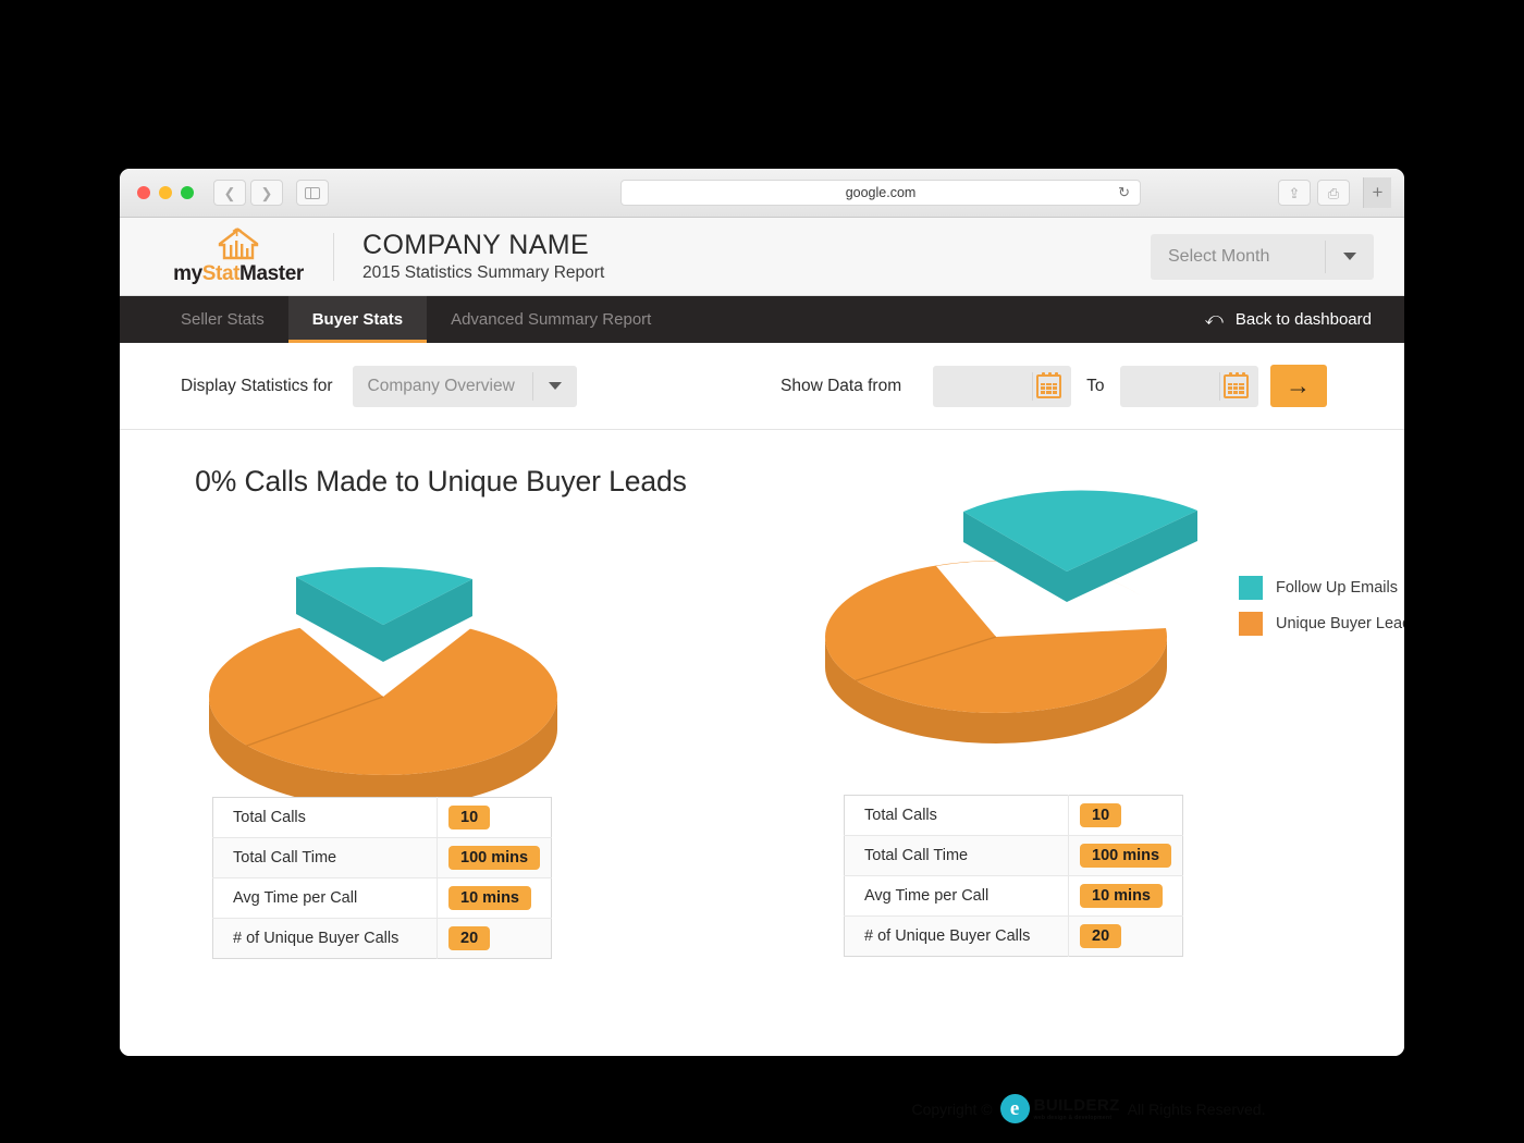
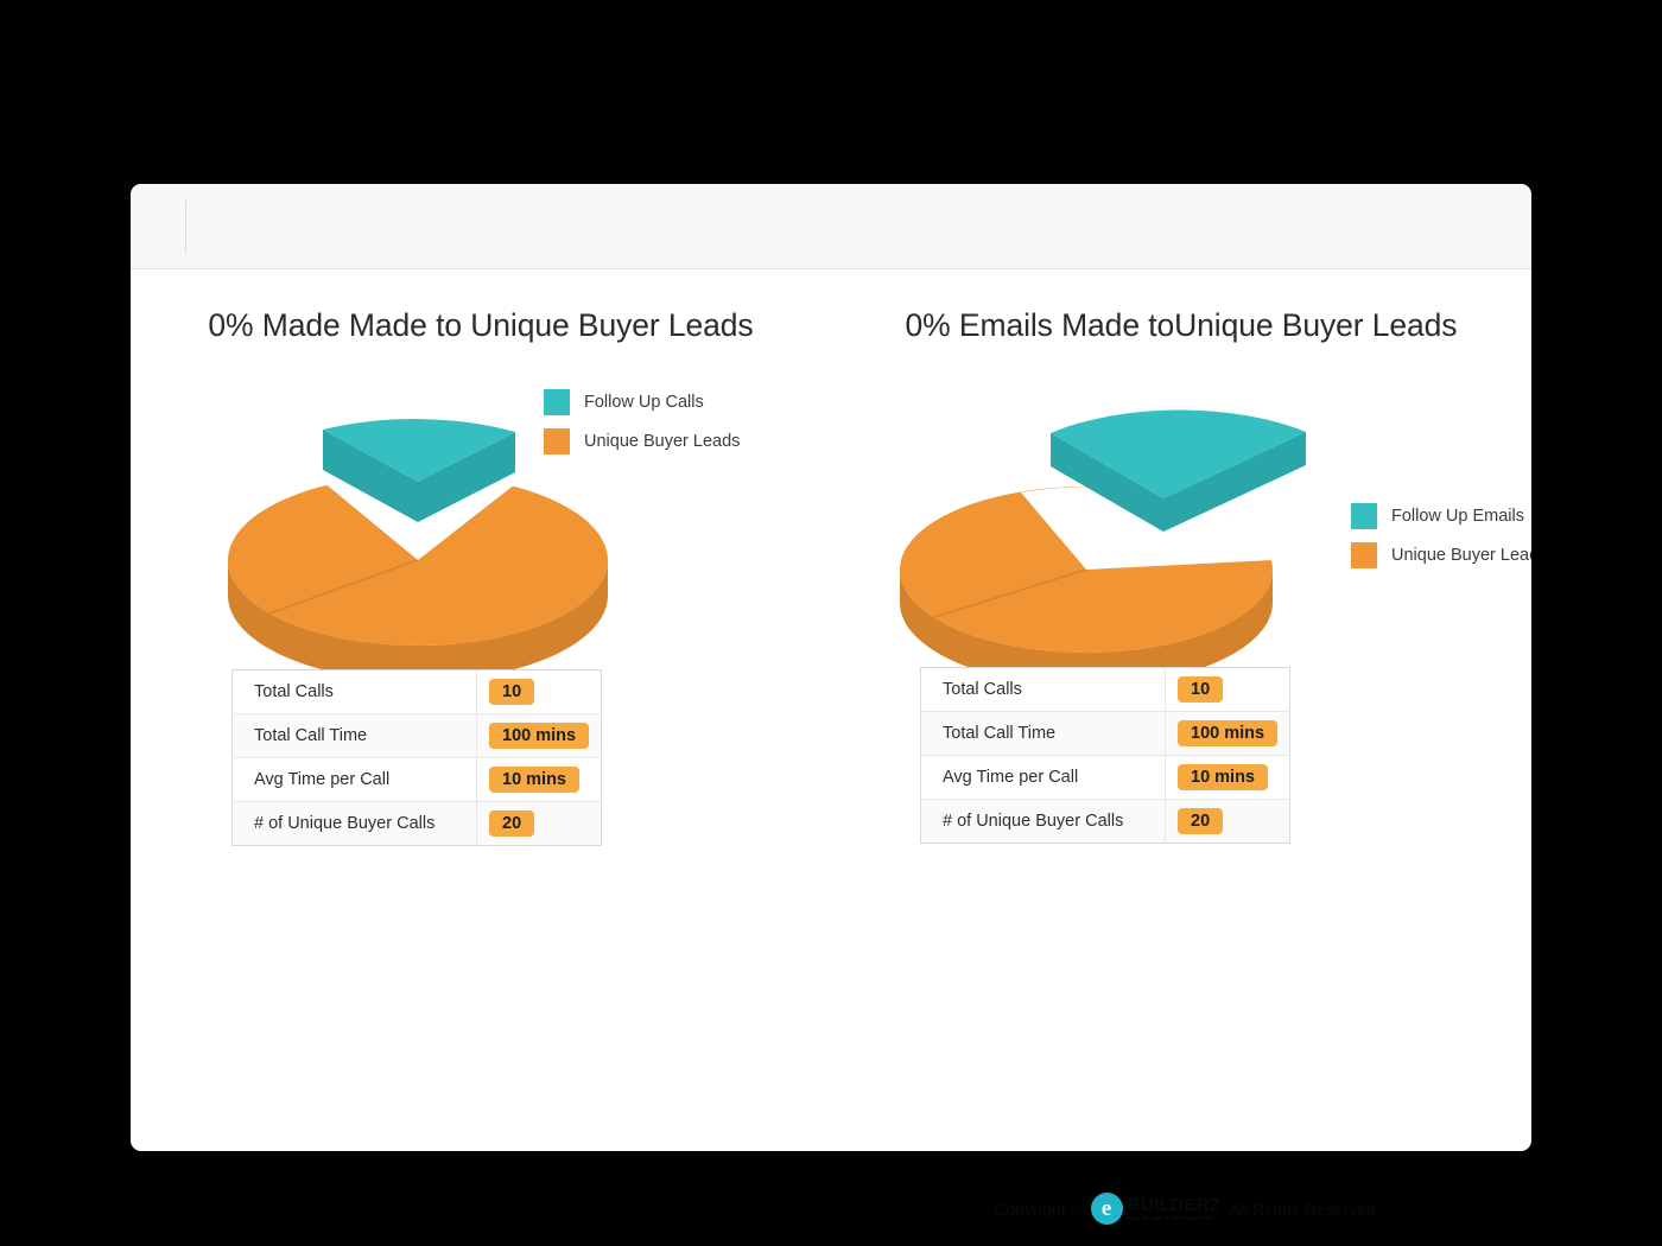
- ❮
- ❯
- google.com
- ↻
- ⇪
- ⎙
- +
- myStatMaster
- COMPANY NAME
- 2015 Statistics Summary Report
- Select Month
- Seller Stats
- Buyer Stats
- Advanced Summary Report
- ⤺
- Back to dashboard
- Display Statistics for
- Company Overview
- Show Data from
- To
- →
- 0% Calls Made to Unique Buyer Leads
+ 0% Made Made to Unique Buyer Leads
+ Follow Up Calls
+ Unique Buyer Leads
  Total Calls	10
  Total Call Time	100 mins
  Avg Time per Call	10 mins
  # of Unique Buyer Calls	20
+ 0% Emails Made toUnique Buyer Leads
  Follow Up Emails
  Unique Buyer Lea
  Total Calls	10
  Total Call Time	100 mins
  Avg Time per Call	10 mins
  # of Unique Buyer Calls	20
  e
